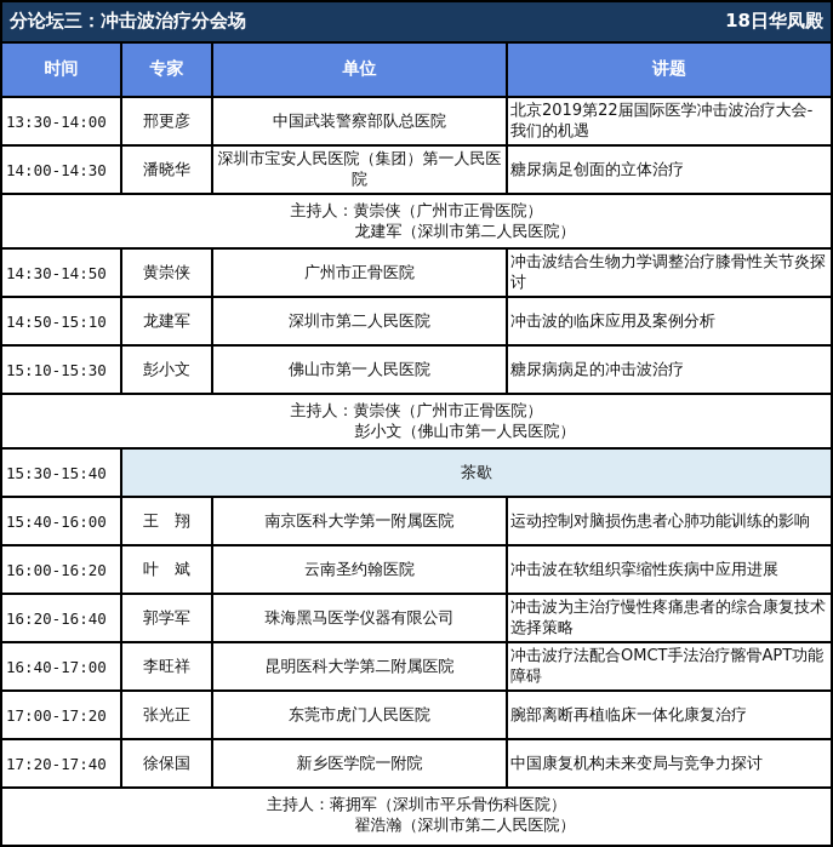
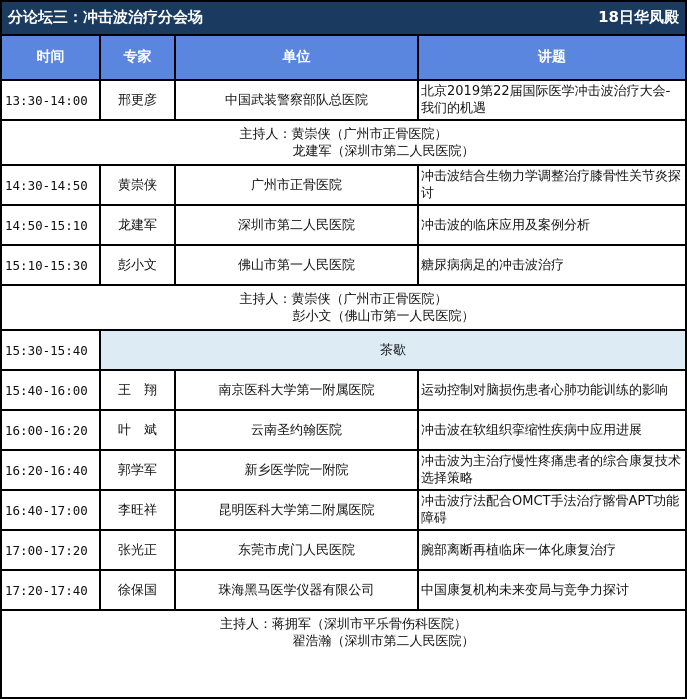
  分论坛三：冲击波治疗分会场
  18日华凤殿
  时间	专家	单位	讲题
  13:30-14:00	邢更彦	中国武装警察部队总医院	北京2019第22届国际医学冲击波治疗大会-我们的机遇
- 14:00-14:30	潘晓华	深圳市宝安人民医院（集团）第一人民医院	糖尿病足创面的立体治疗
  主持人：黄崇侠（广州市正骨医院）龙建军（深圳市第二人民医院）
  14:30-14:50	黄崇侠	广州市正骨医院	冲击波结合生物力学调整治疗膝骨性关节炎探讨
  14:50-15:10	龙建军	深圳市第二人民医院	冲击波的临床应用及案例分析
  15:10-15:30	彭小文	佛山市第一人民医院	糖尿病病足的冲击波治疗
  主持人：黄崇侠（广州市正骨医院）彭小文（佛山市第一人民医院）
  15:30-15:40	茶歇
  15:40-16:00	王 翔	南京医科大学第一附属医院	运动控制对脑损伤患者心肺功能训练的影响
  16:00-16:20	叶 斌	云南圣约翰医院	冲击波在软组织挛缩性疾病中应用进展
- 16:20-16:40	郭学军	珠海黑马医学仪器有限公司	冲击波为主治疗慢性疼痛患者的综合康复技术选择策略
+ 16:20-16:40	郭学军	新乡医学院一附院	冲击波为主治疗慢性疼痛患者的综合康复技术选择策略
  16:40-17:00	李旺祥	昆明医科大学第二附属医院	冲击波疗法配合OMCT手法治疗髂骨APT功能障碍
  17:00-17:20	张光正	东莞市虎门人民医院	腕部离断再植临床一体化康复治疗
- 17:20-17:40	徐保国	新乡医学院一附院	中国康复机构未来变局与竞争力探讨
+ 17:20-17:40	徐保国	珠海黑马医学仪器有限公司	中国康复机构未来变局与竞争力探讨
  主持人：蒋拥军（深圳市平乐骨伤科医院）翟浩瀚（深圳市第二人民医院）
